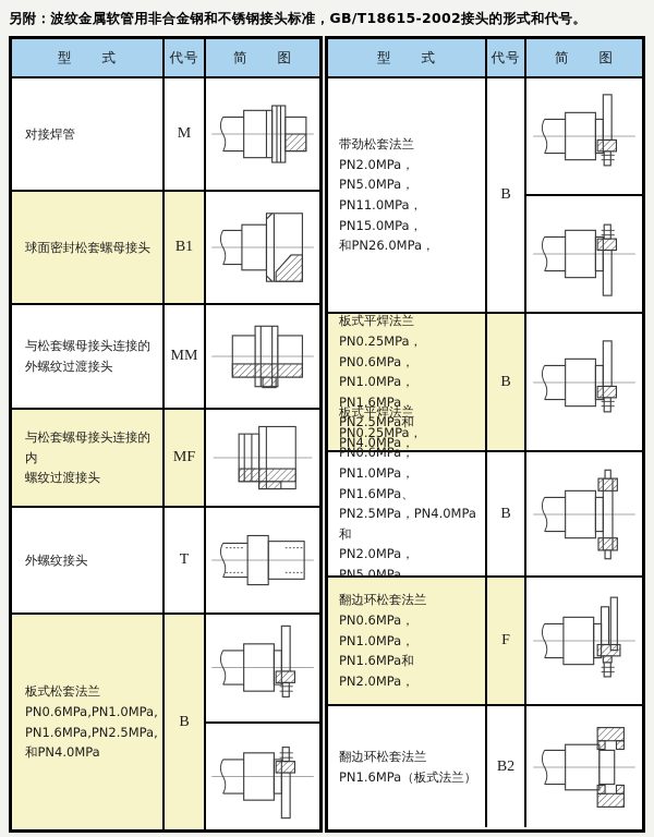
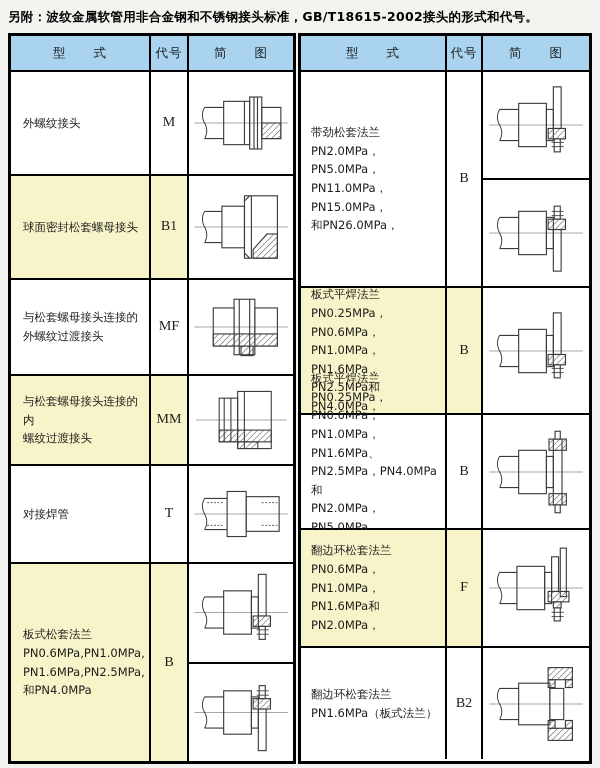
  另附：波纹金属软管用非合金钢和不锈钢接头标准，GB/T18615-2002接头的形式和代号。
  型 式
  代号
  简 图
- 对接焊管
+ 外螺纹接头
  M
  球面密封松套螺母接头
  B1
  与松套螺母接头连接的
  外螺纹过渡接头
- MM
+ MF
  与松套螺母接头连接的内
  螺纹过渡接头
- MF
+ MM
- 外螺纹接头
+ 对接焊管
  T
  板式松套法兰
  PN0.6MPa,PN1.0MPa,
  PN1.6MPa,PN2.5MPa,
  和PN4.0MPa
  B
  型 式
  代号
  简 图
  带劲松套法兰
  PN2.0MPa，PN5.0MPa，
  PN11.0MPa，PN15.0MPa，
  和PN26.0MPa，
  B
  板式平焊法兰
  PN0.25MPa，PN0.6MPa，
  PN1.0MPa，PN1.6MPa，
  PN2.5MPa和PN4.0MPa，
  B
  板式平焊法兰
  PN0.25MPa，PN0.6MPa，
  PN1.0MPa，PN1.6MPa、
  PN2.5MPa，PN4.0MPa 和
  PN2.0MPa，PN5.0MPa，
  B
  翻边环松套法兰
  PN0.6MPa，PN1.0MPa，
  PN1.6MPa和PN2.0MPa，
  F
  翻边环松套法兰
  PN1.6MPa（板式法兰）
  B2
